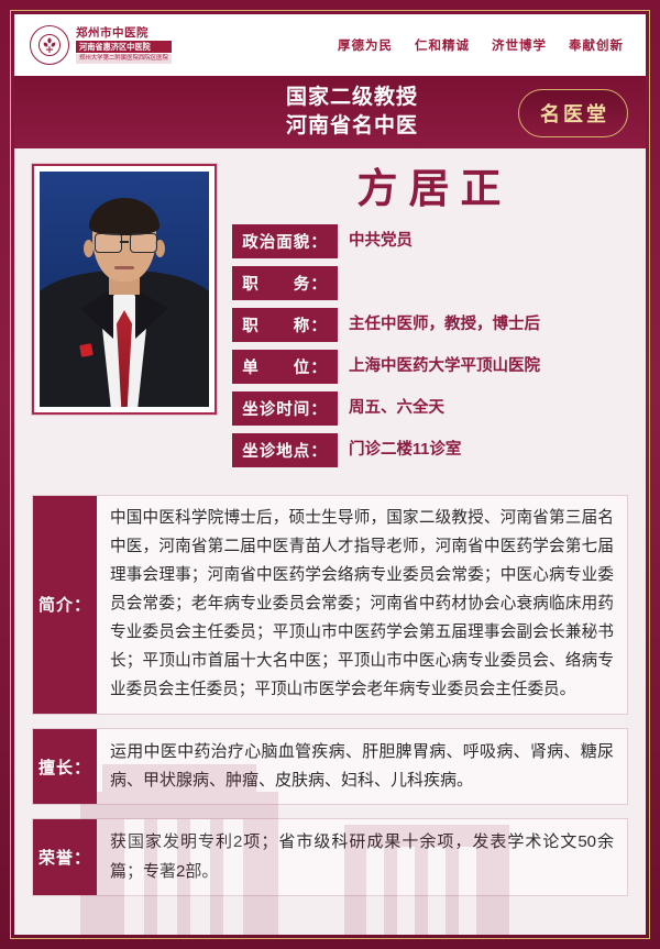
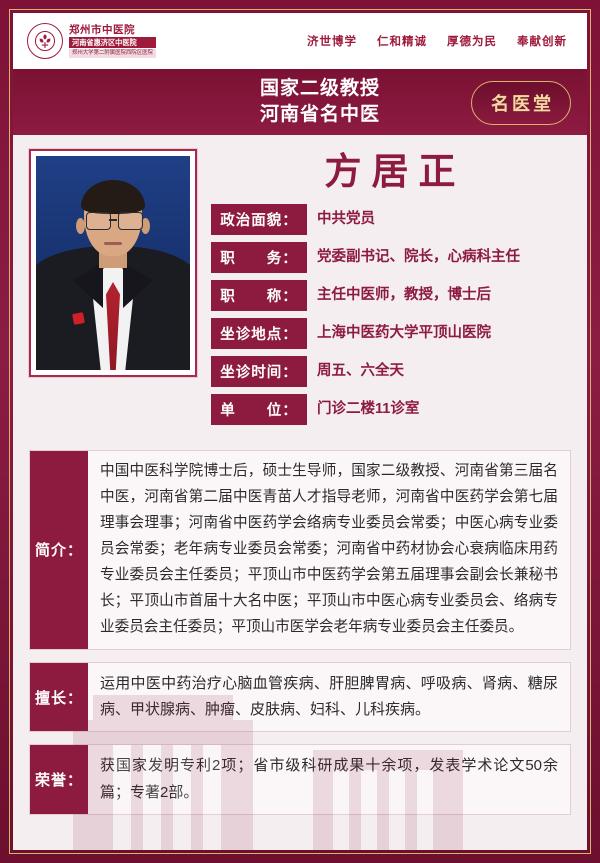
  郑州市中医院
  河南省惠济区中医院
- 厚德为民
+ 济世博学
  仁和精诚
- 济世博学
+ 厚德为民
  奉献创新
  国家二级教授
  河南省名中医
  名医堂
  方居正
  政治面貌：
  中共党员
  职 务：
+ 党委副书记、院长，心病科主任
  职 称：
  主任中医师，教授，博士后
- 单 位：
+ 坐诊地点：
  上海中医药大学平顶山医院
  坐诊时间：
  周五、六全天
- 坐诊地点：
+ 单 位：
  门诊二楼11诊室
  简介：
  中国中医科学院博士后，硕士生导师，国家二级教授、河南省第三届名中医，河南省第二届中医青苗人才指导老师，河南省中医药学会第七届理事会理事；河南省中医药学会络病专业委员会常委；中医心病专业委员会常委；老年病专业委员会常委；河南省中药材协会心衰病临床用药专业委员会主任委员；平顶山市中医药学会第五届理事会副会长兼秘书长；平顶山市首届十大名中医；平顶山市中医心病专业委员会、络病专业委员会主任委员；平顶山市医学会老年病专业委员会主任委员。
  擅长：
  运用中医中药治疗心脑血管疾病、肝胆脾胃病、呼吸病、肾病、糖尿病、甲状腺病、肿瘤、皮肤病、妇科、儿科疾病。
  荣誉：
  获国家发明专利2项；省市级科研成果十余项，发表学术论文50余篇；专著2部。
